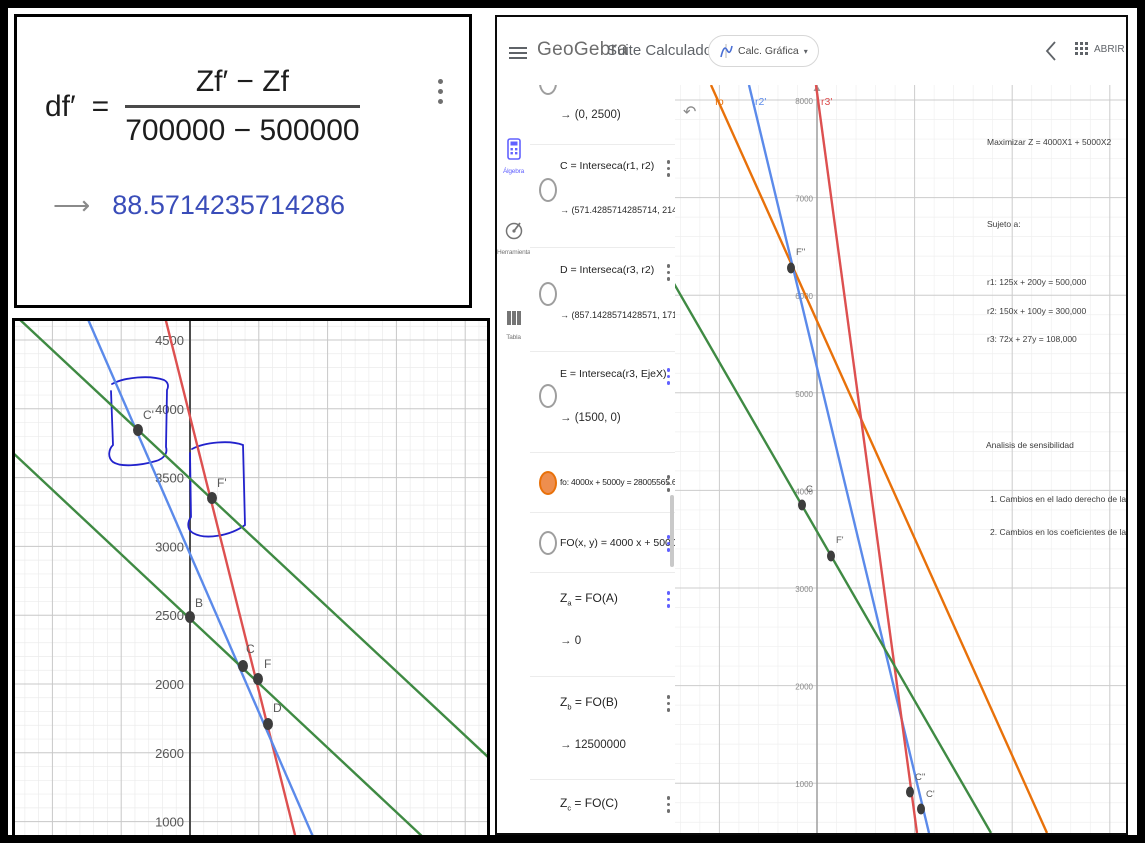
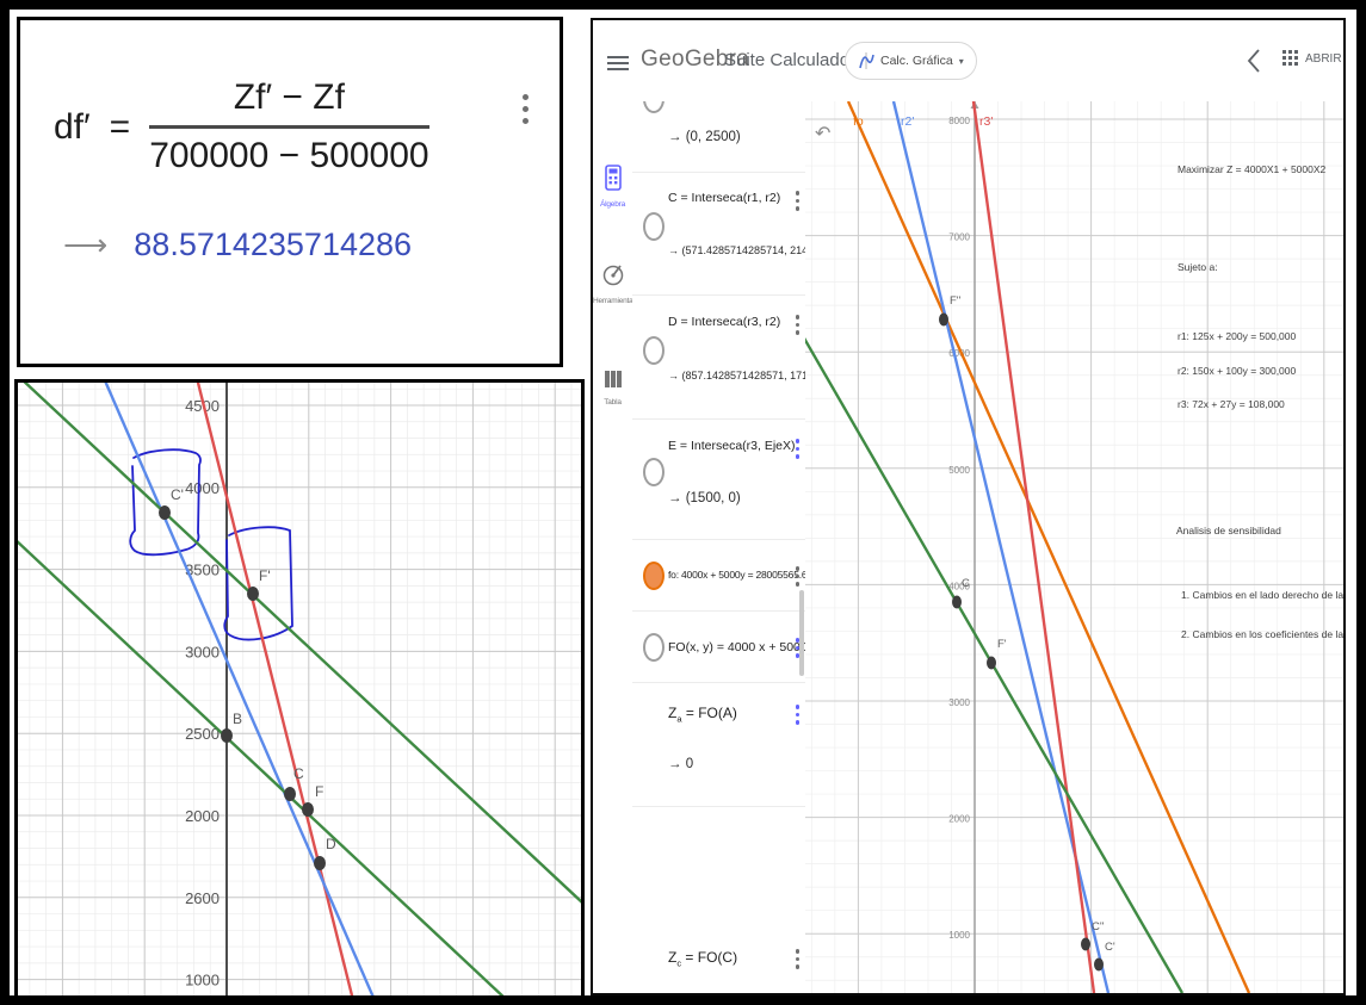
  df′
  =
  Zf′ − Zf
  700000 − 500000
  ⟶
  88.5714235714286
  4500
  400
  3500
  3000
  2500
  2000
  2600
  1000
  C'
  F'
  B
  C
  F
  D
  GeoGebra
  Suite Calculad
  Calc. Gráfica
  ▾
  → (0, 2500)
  C = Interseca(r1, r2)
  → (571.4285714285714, 21
  D = Interseca(r3, r2)
  → (857.1428571428571, 17
  E = Interseca(r3, EjeX)
  → (1500, 0)
  fo: 4000x + 5000y = 2800556.
  FO(x, y) = 4000 x + 50
  Za = FO(A)
  → 0
- Zb = FO(B)
- → 12500000
  Zc = FO(C)
  8000
  7000
  600
  5000
  4000
  3000
  2000
  1000
  fo
  r2'
  r3'
  Maximizar Z = 4000X1 + 5000X2
  Sujeto a:
  r1: 125x + 200y = 500,000
  r2: 150x + 100y = 300,000
  r3: 72x + 27y = 108,000
  Analisis de sensibilidad
  1. Cambios en el lado derecho de la
  2. Cambios en los coeficientes de la
  F''
  C
  F'
  C''
  C'
  ↶
